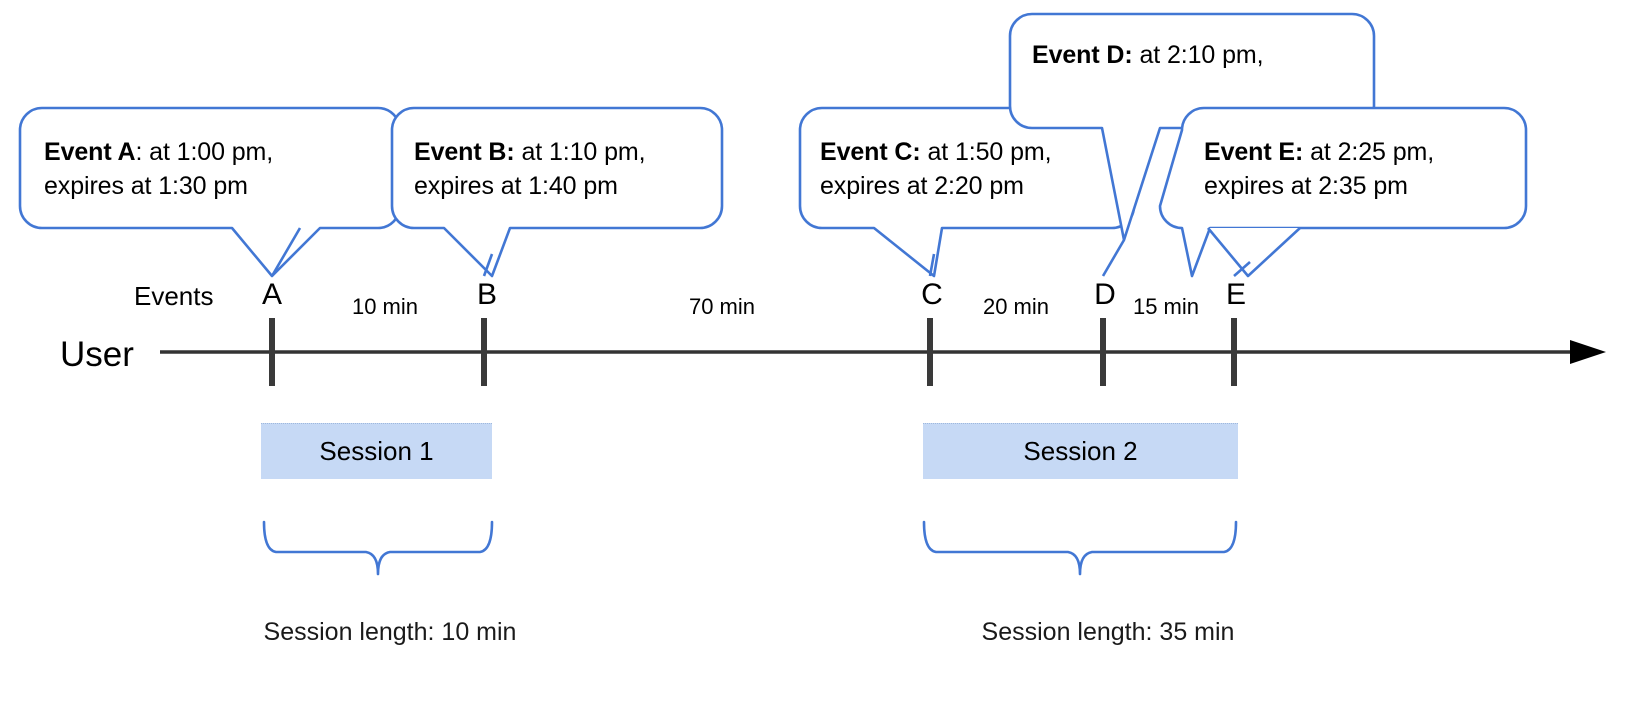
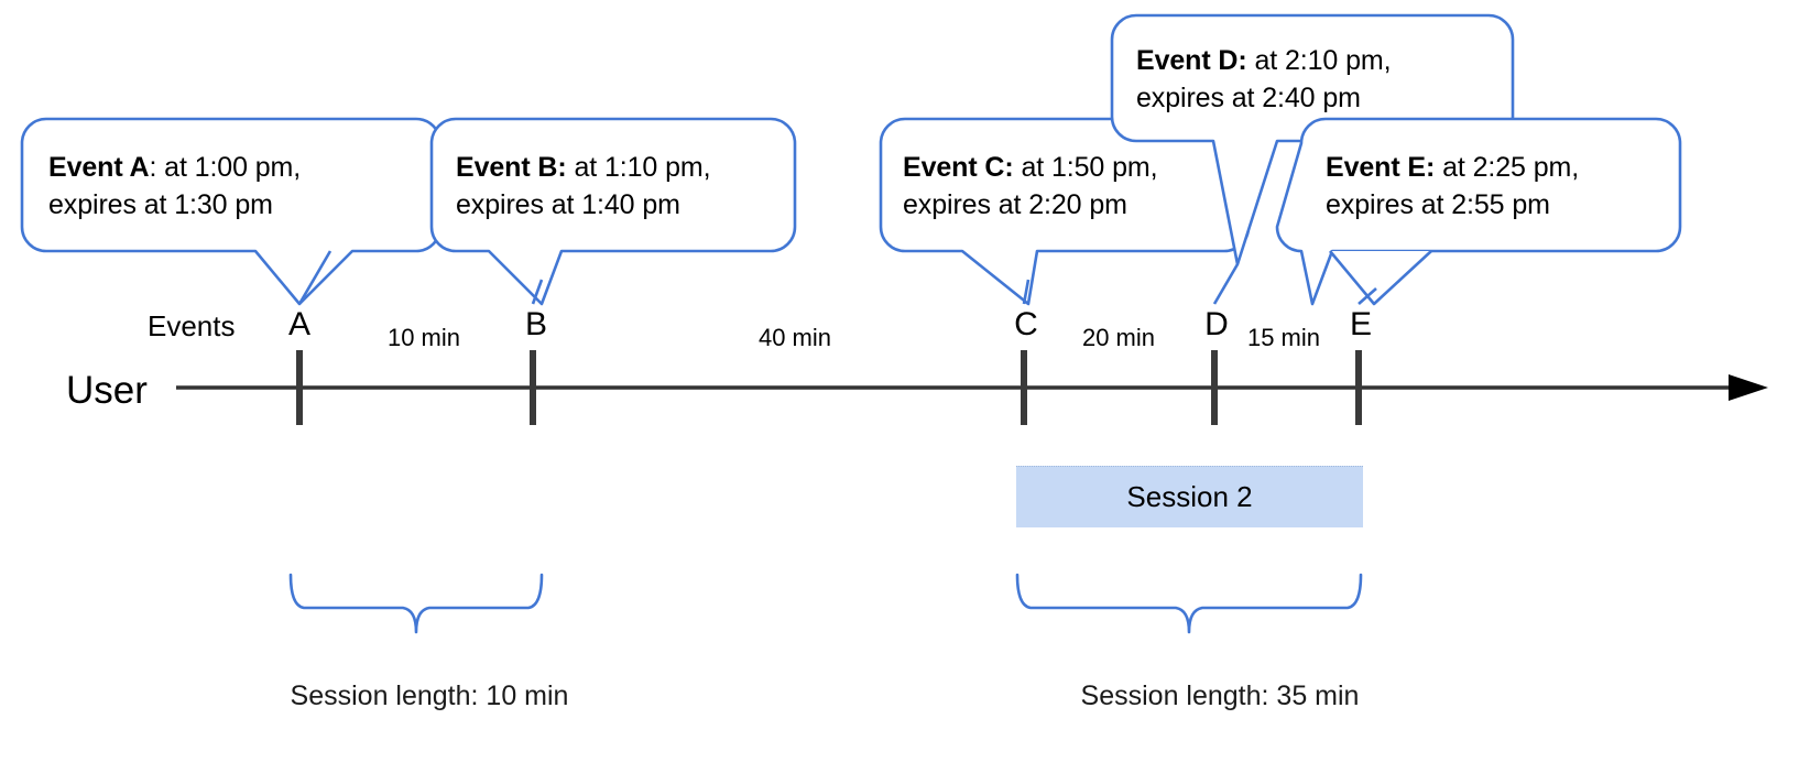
  Event A: at 1:00 pm,
  expires at 1:30 pm
  Event B: at 1:10 pm,
  expires at 1:40 pm
  Event C: at 1:50 pm,
  expires at 2:20 pm
  Event D: at 2:10 pm,
+ expires at 2:40 pm
  Event E: at 2:25 pm,
- expires at 2:35 pm
+ expires at 2:55 pm
  User
  Events
  A
  B
  C
  D
  E
  10 min
- 70 min
+ 40 min
  20 min
  15 min
- Session 1
  Session 2
  Session length: 10 min
  Session length: 35 min
